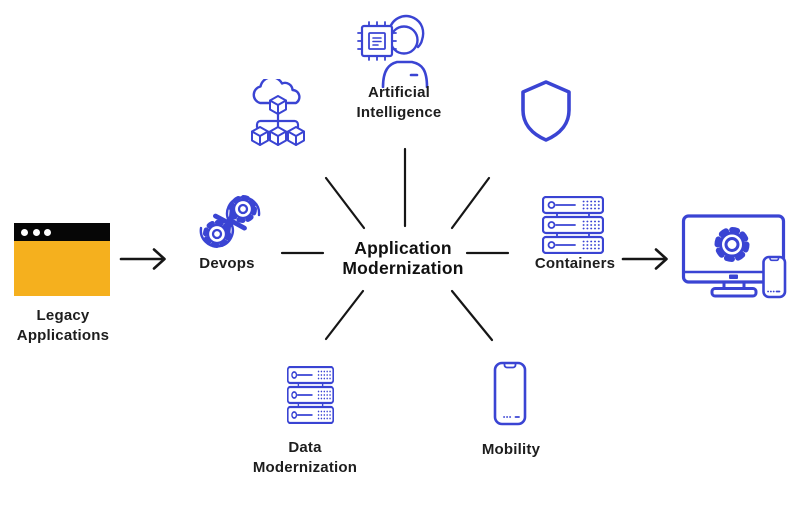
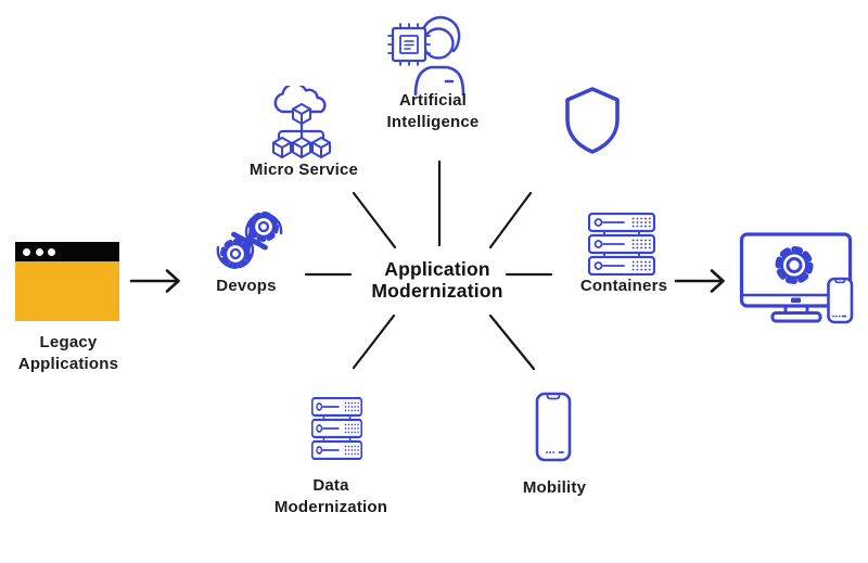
  Application
  Modernization
  Legacy
  Applications
  Devops
+ Micro Service
  Artificial
  Intelligence
  Containers
  Data
  Modernization
  Mobility
